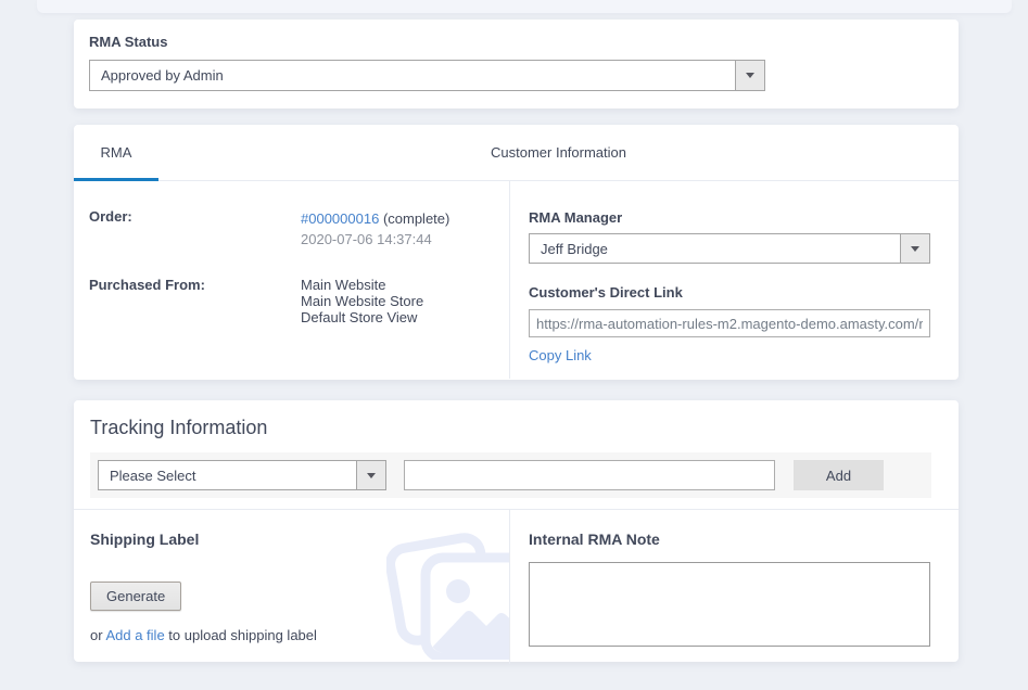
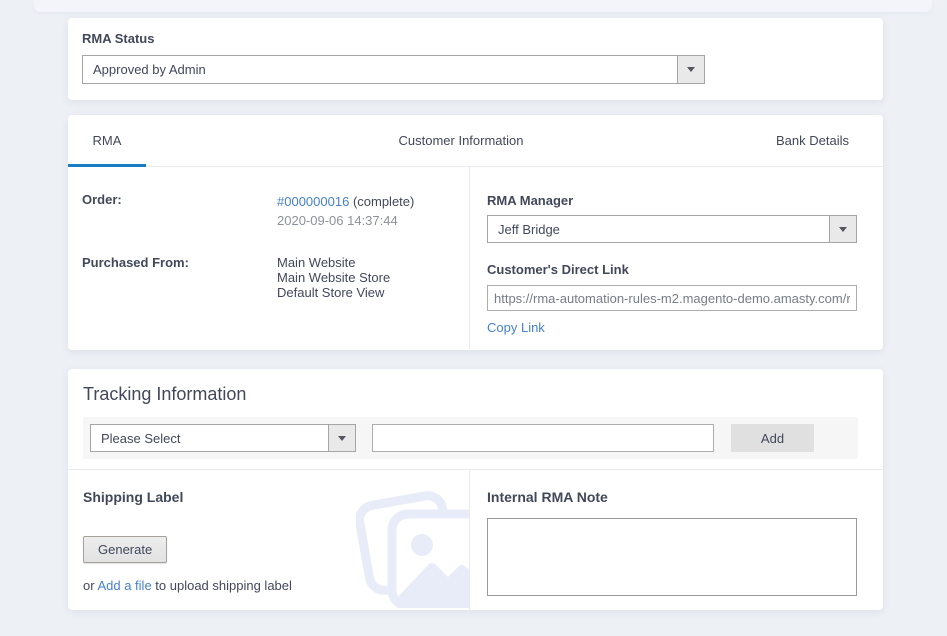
  RMA Status
  Approved by Admin
  RMA
  Customer Information
+ Bank Details
  Order:
  #000000016 (complete)
- 2020-07-06 14:37:44
+ 2020-09-06 14:37:44
  Purchased From:
  Main Website
  Main Website Store
  Default Store View
  RMA Manager
  Jeff Bridge
  Customer's Direct Link
  https://rma-automation-rules-m2.magento-demo.amasty.com/r
  Copy Link
  Tracking Information
  Please Select
  Add
  Shipping Label
  Generate
  or Add a file to upload shipping label
  Internal RMA Note
